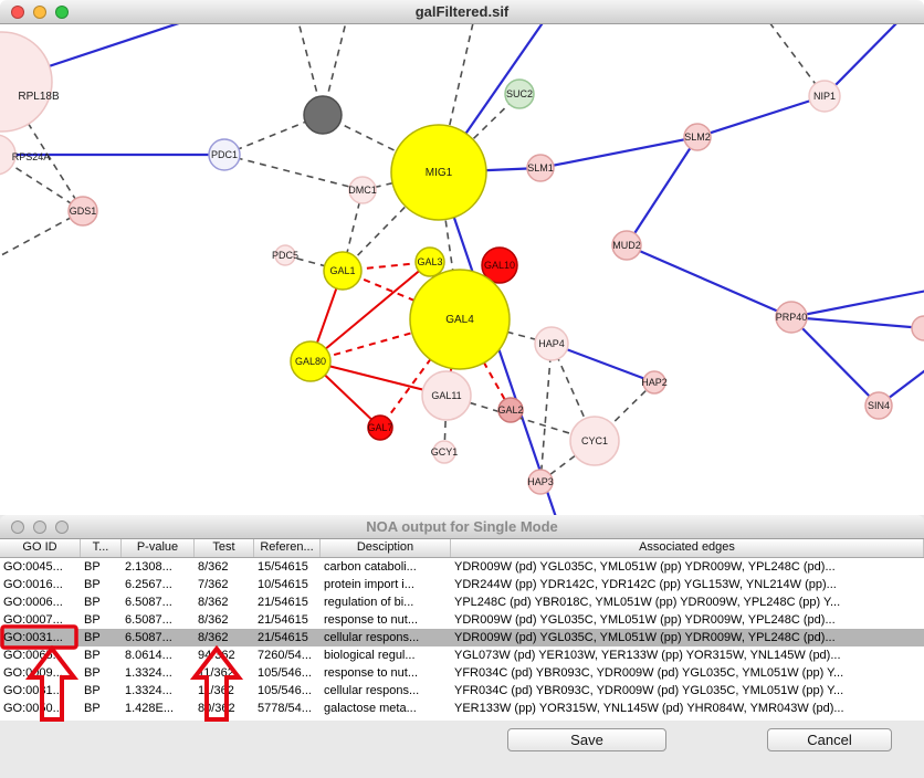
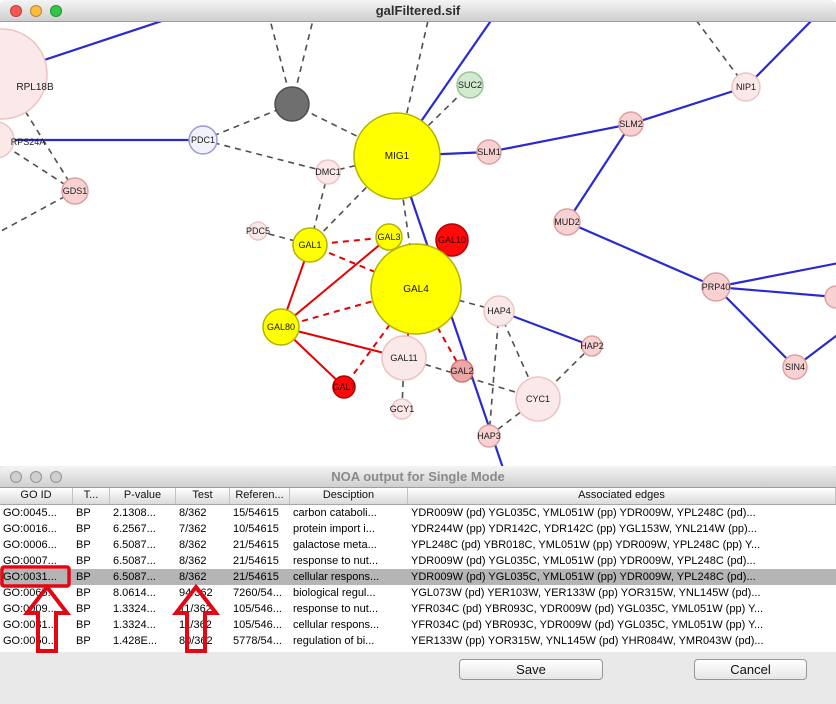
  galFiltered.sif
  RPL18B
  RPS24A
  GDS1
  PDC1
  DMC1
  MIG1
  SUC2
  SLM1
  SLM2
  NIP1
  MUD2
  PDC5
  GAL1
  GAL3
  GAL10
  GAL4
  GAL80
  HAP4
  HAP2
  PRP40
  SIN4
  GAL11
  GAL2
  GAL7
  GCY1
  CYC1
  HAP3
  NOA output for Single Mode
  GO ID
  T...
  P-value
  Test
  Referen...
  Desciption
  Associated edges
  GO:0045...
  BP
  2.1308...
  8/362
  15/54615
  carbon cataboli...
  YDR009W (pd) YGL035C, YML051W (pp) YDR009W, YPL248C (pd)...
  GO:0016...
  BP
  6.2567...
  7/362
  10/54615
  protein import i...
  YDR244W (pp) YDR142C, YDR142C (pp) YGL153W, YNL214W (pp)...
  GO:0006...
  BP
  6.5087...
  8/362
  21/54615
- regulation of bi...
+ galactose meta...
  YPL248C (pd) YBR018C, YML051W (pp) YDR009W, YPL248C (pp) Y...
  GO:0007...
  BP
  6.5087...
  8/362
  21/54615
  response to nut...
  YDR009W (pd) YGL035C, YML051W (pp) YDR009W, YPL248C (pd)...
  GO:0031...
  BP
  6.5087...
  8/362
  21/54615
  cellular respons...
  YDR009W (pd) YGL035C, YML051W (pp) YDR009W, YPL248C (pd)...
  GO:006.
  BP
  8.0614...
  94362
  7260/54...
  biological regul...
  YGL073W (pd) YER103W, YER133W (pp) YOR315W, YNL145W (pd)...
  GO:009...
  BP
  1.3324...
  11/362
  105/546...
  response to nut...
  YFR034C (pd) YBR093C, YDR009W (pd) YGL035C, YML051W (pp) Y...
  GO:001..
  BP
  1.3324...
  1/362
  105/546...
  cellular respons...
  YFR034C (pd) YBR093C, YDR009W (pd) YGL035C, YML051W (pp) Y...
  GO:000..
  BP
  1.428E...
  5778/54...
- galactose meta...
+ regulation of bi...
  YER133W (pp) YOR315W, YNL145W (pd) YHR084W, YMR043W (pd)...
  Save
  Cancel
